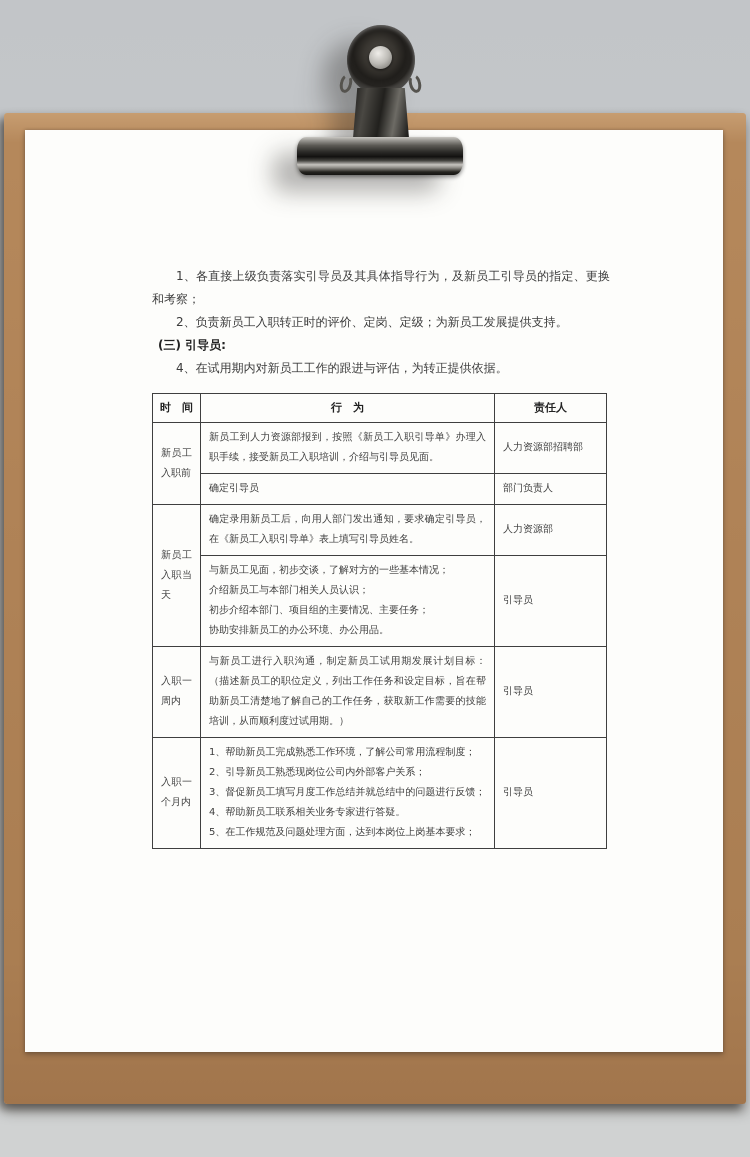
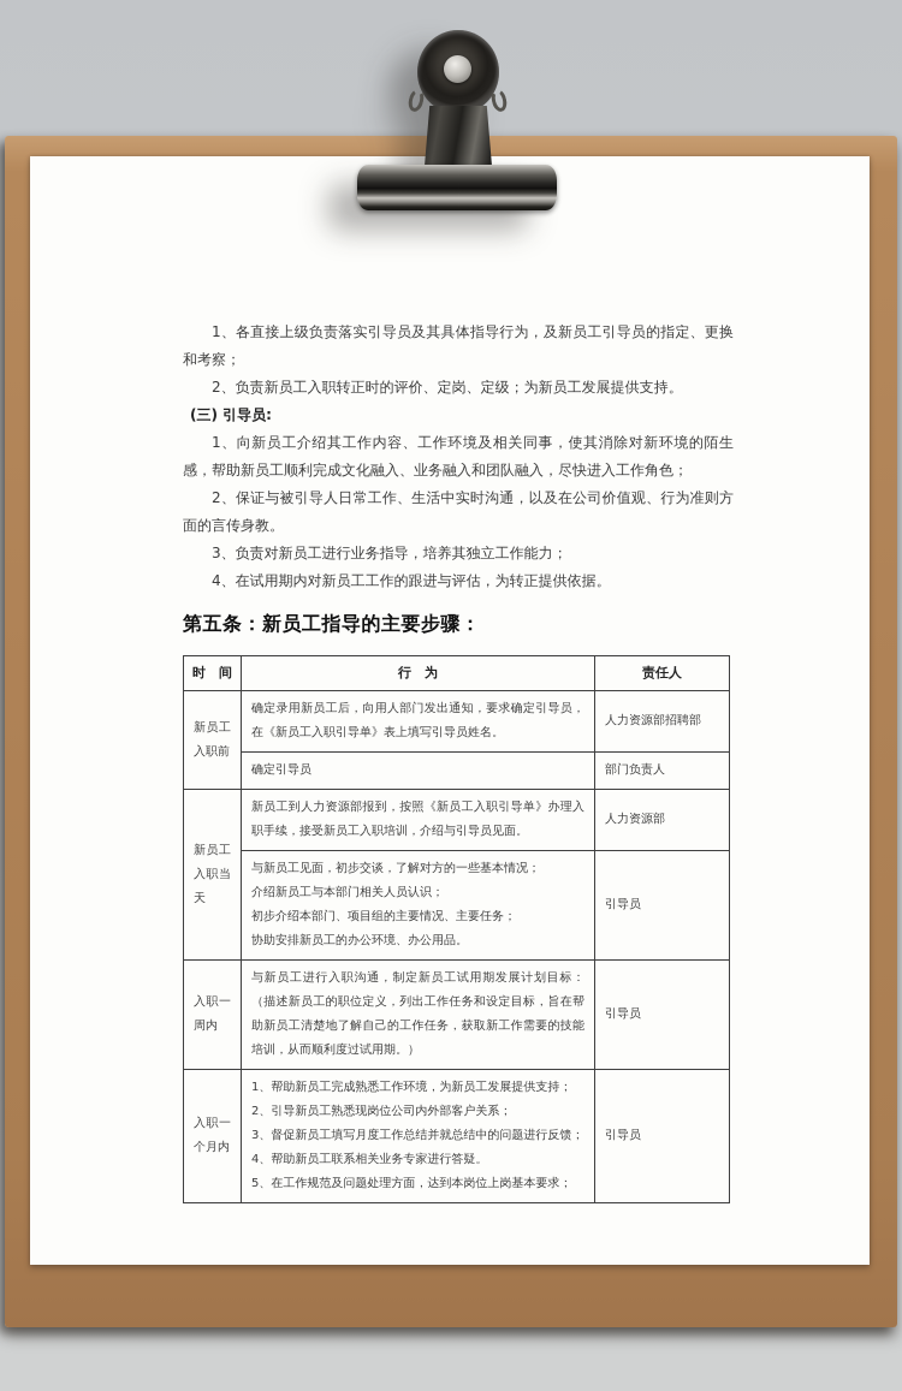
  1、各直接上级负责落实引导员及其具体指导行为，及新员工引导员的指定、更换和考察；
  2、负责新员工入职转正时的评价、定岗、定级；为新员工发展提供支持。
  (三) 引导员:
+ 1、向新员工介绍其工作内容、工作环境及相关同事，使其消除对新环境的陌生感，帮助新员工顺利完成文化融入、业务融入和团队融入，尽快进入工作角色；
+ 2、保证与被引导人日常工作、生活中实时沟通，以及在公司价值观、行为准则方面的言传身教。
+ 3、负责对新员工进行业务指导，培养其独立工作能力；
  4、在试用期内对新员工工作的跟进与评估，为转正提供依据。
+ 第五条：新员工指导的主要步骤：
  时 间	行 为	责任人
- 新员工入职前	新员工到人力资源部报到，按照《新员工入职引导单》办理入职手续，接受新员工入职培训，介绍与引导员见面。	人力资源部招聘部
+ 新员工入职前	确定录用新员工后，向用人部门发出通知，要求确定引导员，在《新员工入职引导单》表上填写引导员姓名。	人力资源部招聘部
  确定引导员	部门负责人
- 新员工入职当天	确定录用新员工后，向用人部门发出通知，要求确定引导员，在《新员工入职引导单》表上填写引导员姓名。	人力资源部
+ 新员工入职当天	新员工到人力资源部报到，按照《新员工入职引导单》办理入职手续，接受新员工入职培训，介绍与引导员见面。	人力资源部
  与新员工见面，初步交谈，了解对方的一些基本情况； 介绍新员工与本部门相关人员认识； 初步介绍本部门、项目组的主要情况、主要任务； 协助安排新员工的办公环境、办公用品。	引导员
  入职一周内	与新员工进行入职沟通，制定新员工试用期发展计划目标：（描述新员工的职位定义，列出工作任务和设定目标，旨在帮助新员工清楚地了解自己的工作任务，获取新工作需要的技能培训，从而顺利度过试用期。）	引导员
- 入职一个月内	1、帮助新员工完成熟悉工作环境，了解公司常用流程制度； 2、引导新员工熟悉现岗位公司内外部客户关系； 3、督促新员工填写月度工作总结并就总结中的问题进行反馈； 4、帮助新员工联系相关业务专家进行答疑。 5、在工作规范及问题处理方面，达到本岗位上岗基本要求；	引导员
+ 入职一个月内	1、帮助新员工完成熟悉工作环境，为新员工发展提供支持； 2、引导新员工熟悉现岗位公司内外部客户关系； 3、督促新员工填写月度工作总结并就总结中的问题进行反馈； 4、帮助新员工联系相关业务专家进行答疑。 5、在工作规范及问题处理方面，达到本岗位上岗基本要求；	引导员
